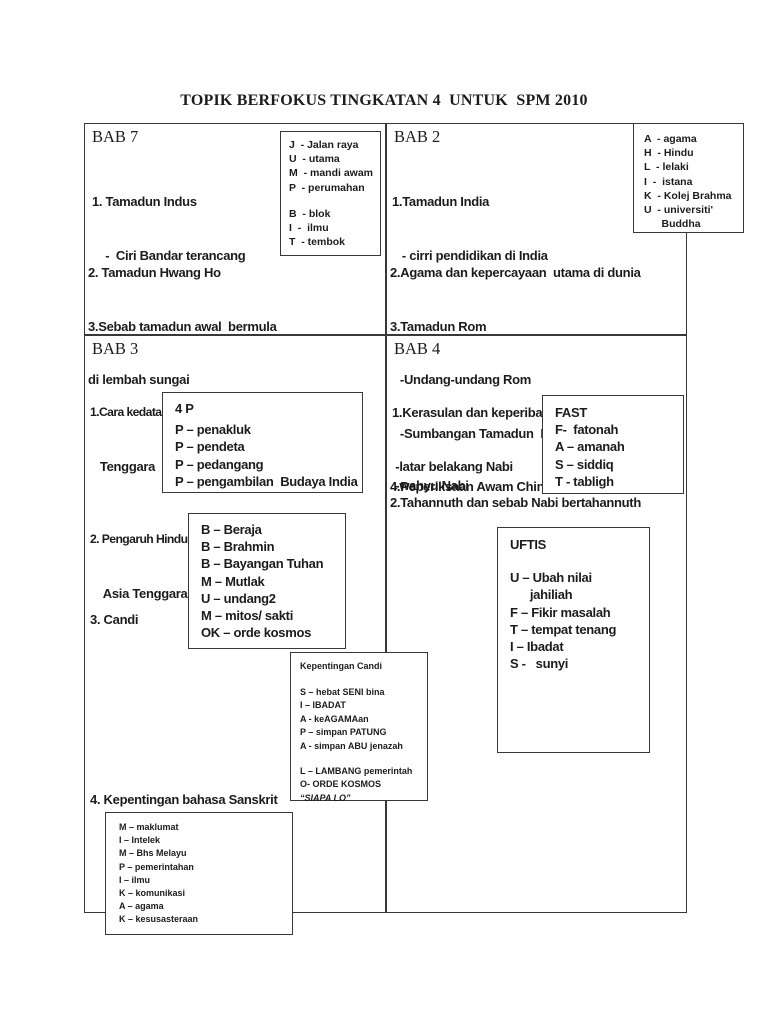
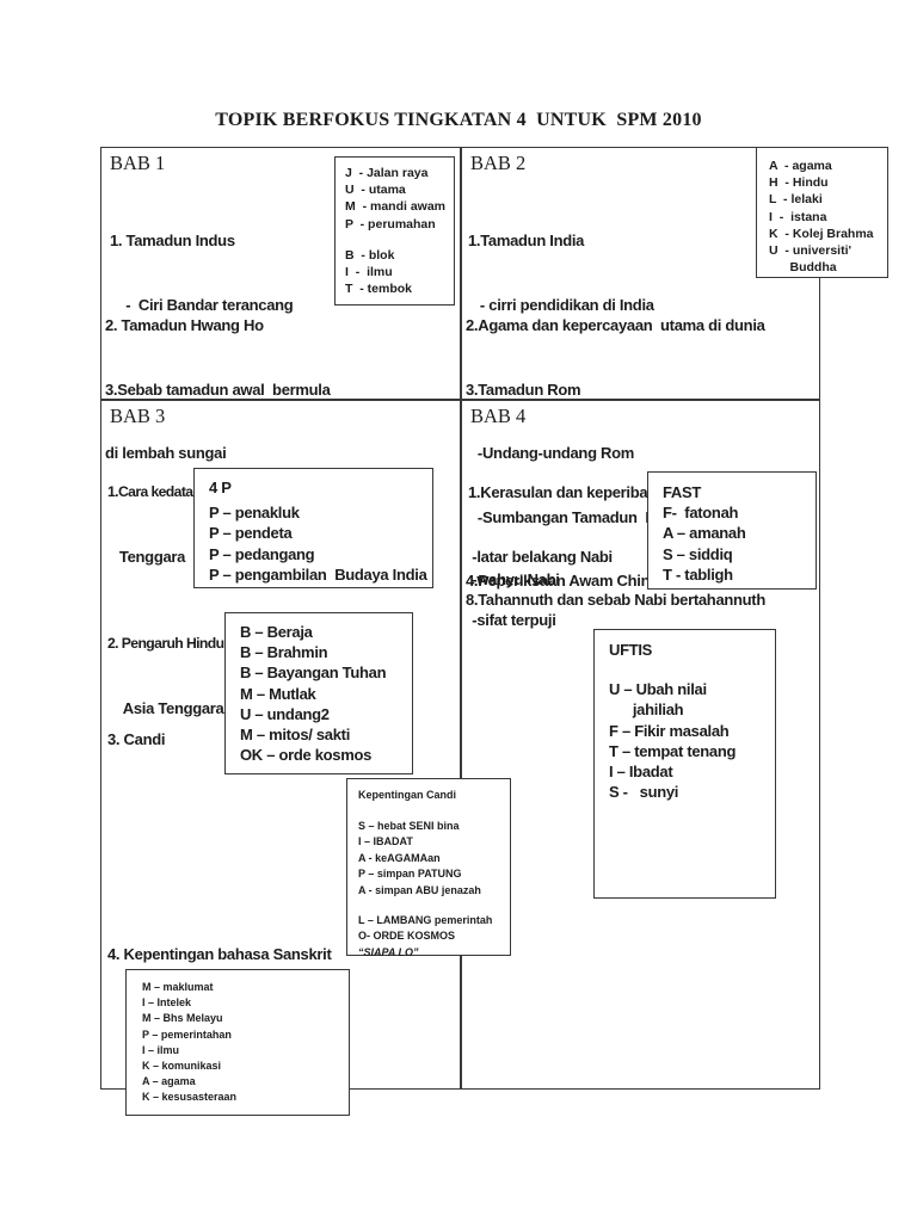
  TOPIK BERFOKUS TINGKATAN 4 UNTUK SPM 2010
- BAB 7
+ BAB 1
  1. Tamadun Indus
  - Ciri Bandar terancang
  2. Tamadun Hwang Ho
  3.Sebab tamadun awal bermula
  di lembah sungai
  J - Jalan raya
  U - utama
  M - mandi awam
  P - perumahan
  B - blok
  I - ilmu
  T - tembok
  BAB 2
  1.Tamadun India
  - cirri pendidikan di India
  2.Agama dan kepercayaan utama di dunia
  3.Tamadun Rom
  -Undang-undang Rom
  -Sumbangan Tamadun
  4.Peperiksaan Awam Chin
  A - agama
  H - Hindu
  L - lelaki
  I - istana
  K - Kolej Brahma
  U - universiti'
  Buddha
  BAB 3
  Tenggara
  4 P
  P – penakluk
  P – pendeta
  P – pedangang
  P – pengambilan Budaya India
  Asia Tenggara
  B – Beraja
  B – Brahmin
  B – Bayangan Tuhan
  M – Mutlak
  U – undang2
  M – mitos/ sakti
  OK – orde kosmos
  3. Candi
  Kepentingan Candi
  S – hebat SENI bina
  I – IBADAT
  A - keAGAMAan
  P – simpan PATUNG
  A - simpan ABU jenazah
  L – LAMBANG pemerintah
  O- ORDE KOSMOS
  “SIAPA LO”
  4. Kepentingan bahasa Sanskrit
  M – maklumat
  I – Intelek
  M – Bhs Melayu
  P – pemerintahan
  I – ilmu
  K – komunikasi
  A – agama
  K – kesusasteraan
  BAB 4
  1.Kerasulan dan keperiba
  -latar belakang Nabi
+ -sifat terpuji
  FAST
  F- fatonah
  A – amanah
  S – siddiq
  T - tabligh
  -wahyu Nabi
- 2.Tahannuth dan sebab Nabi bertahannuth
+ 8.Tahannuth dan sebab Nabi bertahannuth
  UFTIS
  U – Ubah nilai
  jahiliah
  F – Fikir masalah
  T – tempat tenang
  I – Ibadat
  S - sunyi
